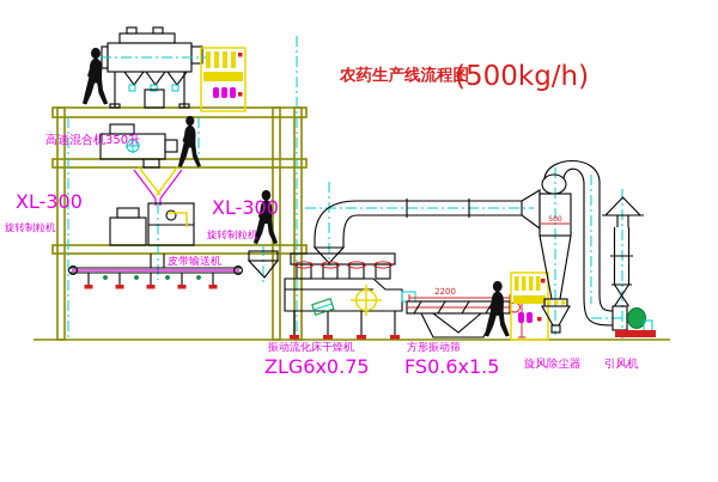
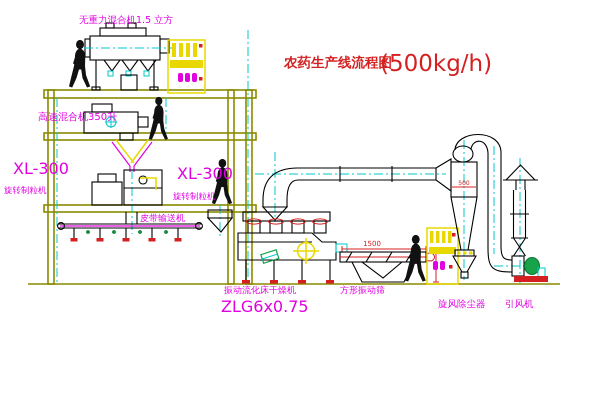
  农药生产线流程图
  (500kg/h)
+ 无重力混合机1.5 立方
  高速混合机350升
  XL-300
  旋转制粒机
  XL-300
  旋转制粒机
  皮带输送机
  振动流化床干燥机
  ZLG6x0.75
  方形振动筛
- FS0.6x1.5
  旋风除尘器
  引风机
- 2200
+ 1500
